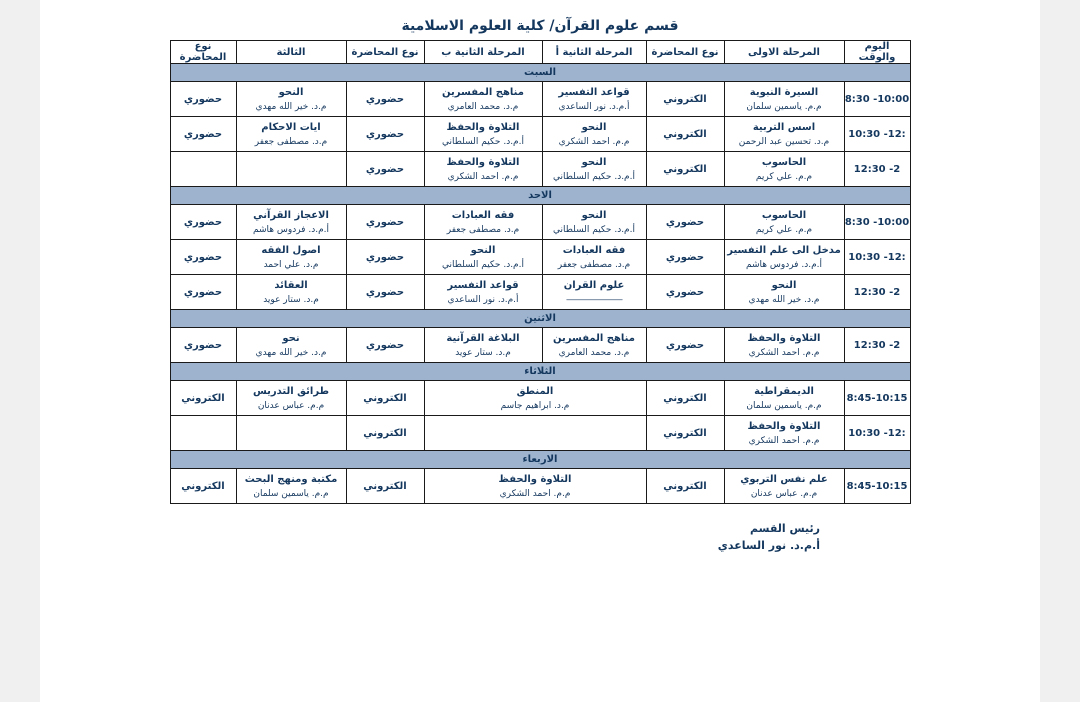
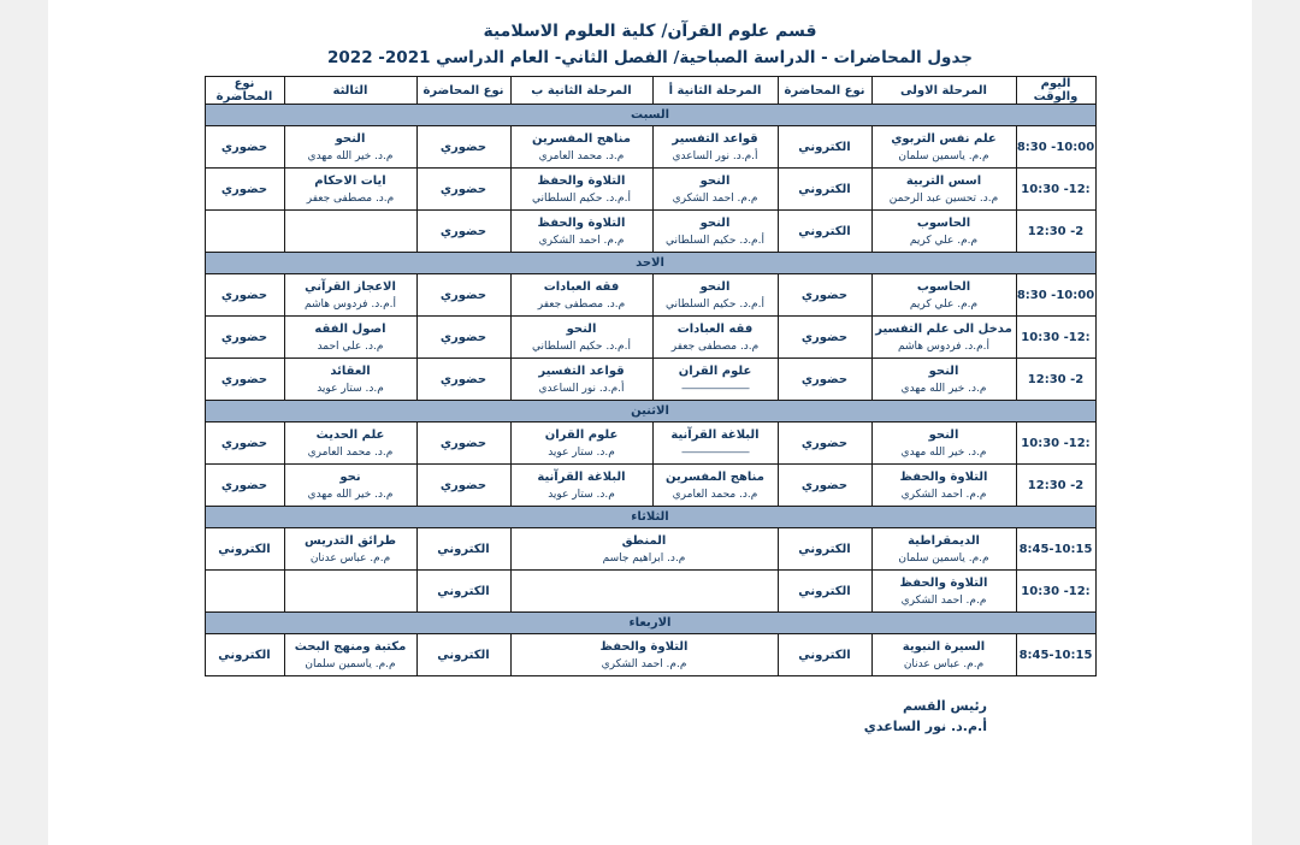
  قسم علوم القرآن/ كلية العلوم الاسلامية
+ جدول المحاضرات - الدراسة الصباحية/ الفصل الثاني- العام الدراسي 2021- 2022
  اليوم والوقت	المرحلة الاولى	نوع المحاضرة	المرحلة الثانية أ	المرحلة الثانية ب	نوع المحاضرة	الثالثة	نوع المحاضرة
  السبت
- 8:30 -10:00	السيرة النبويةم.م. ياسمين سلمان	الكتروني	قواعد التفسيرأ.م.د. نور الساعدي	مناهج المفسرينم.د. محمد العامري	حضوري	النحوم.د. خير الله مهدي	حضوري
+ 8:30 -10:00	علم نفس التربويم.م. ياسمين سلمان	الكتروني	قواعد التفسيرأ.م.د. نور الساعدي	مناهج المفسرينم.د. محمد العامري	حضوري	النحوم.د. خير الله مهدي	حضوري
  10:30 -12:	اسس التربيةم.د. تحسين عبد الرحمن	الكتروني	النحوم.م. احمد الشكري	التلاوة والحفظأ.م.د. حكيم السلطاني	حضوري	ايات الاحكامم.د. مصطفى جعفر	حضوري
  12:30 -2	الحاسوبم.م. علي كريم	الكتروني	النحوأ.م.د. حكيم السلطاني	التلاوة والحفظم.م. احمد الشكري	حضوري
  الاحد
  8:30 -10:00	الحاسوبم.م. علي كريم	حضوري	النحوأ.م.د. حكيم السلطاني	فقه العباداتم.د. مصطفى جعفر	حضوري	الاعجاز القرآنيأ.م.د. فردوس هاشم	حضوري
  10:30 -12:	مدخل الى علم التفسيرأ.م.د. فردوس هاشم	حضوري	فقه العباداتم.د. مصطفى جعفر	النحوأ.م.د. حكيم السلطاني	حضوري	اصول الفقهم.د. علي احمد	حضوري
  12:30 -2	النحوم.د. خير الله مهدي	حضوري	علوم القران———————	قواعد التفسيرأ.م.د. نور الساعدي	حضوري	العقائدم.د. ستار عويد	حضوري
  الاثنين
+ 10:30 -12:	النحوم.د. خير الله مهدي	حضوري	البلاغة القرآنية———————	علوم القرانم.د. ستار عويد	حضوري	علم الحديثم.د. محمد العامري	حضوري
  12:30 -2	التلاوة والحفظم.م. احمد الشكري	حضوري	مناهج المفسرينم.د. محمد العامري	البلاغة القرآنيةم.د. ستار عويد	حضوري	نحوم.د. خير الله مهدي	حضوري
  الثلاثاء
  8:45-10:15	الديمقراطيةم.م. ياسمين سلمان	الكتروني	المنطقم.د. ابراهيم جاسم	الكتروني	طرائق التدريسم.م. عباس عدنان	الكتروني
  10:30 -12:	التلاوة والحفظم.م. احمد الشكري	الكتروني		الكتروني
  الاربعاء
- 8:45-10:15	علم نفس التربويم.م. عباس عدنان	الكتروني	التلاوة والحفظم.م. احمد الشكري	الكتروني	مكتبة ومنهج البحثم.م. ياسمين سلمان	الكتروني
+ 8:45-10:15	السيرة النبويةم.م. عباس عدنان	الكتروني	التلاوة والحفظم.م. احمد الشكري	الكتروني	مكتبة ومنهج البحثم.م. ياسمين سلمان	الكتروني
  رئيس القسم
  أ.م.د. نور الساعدي
